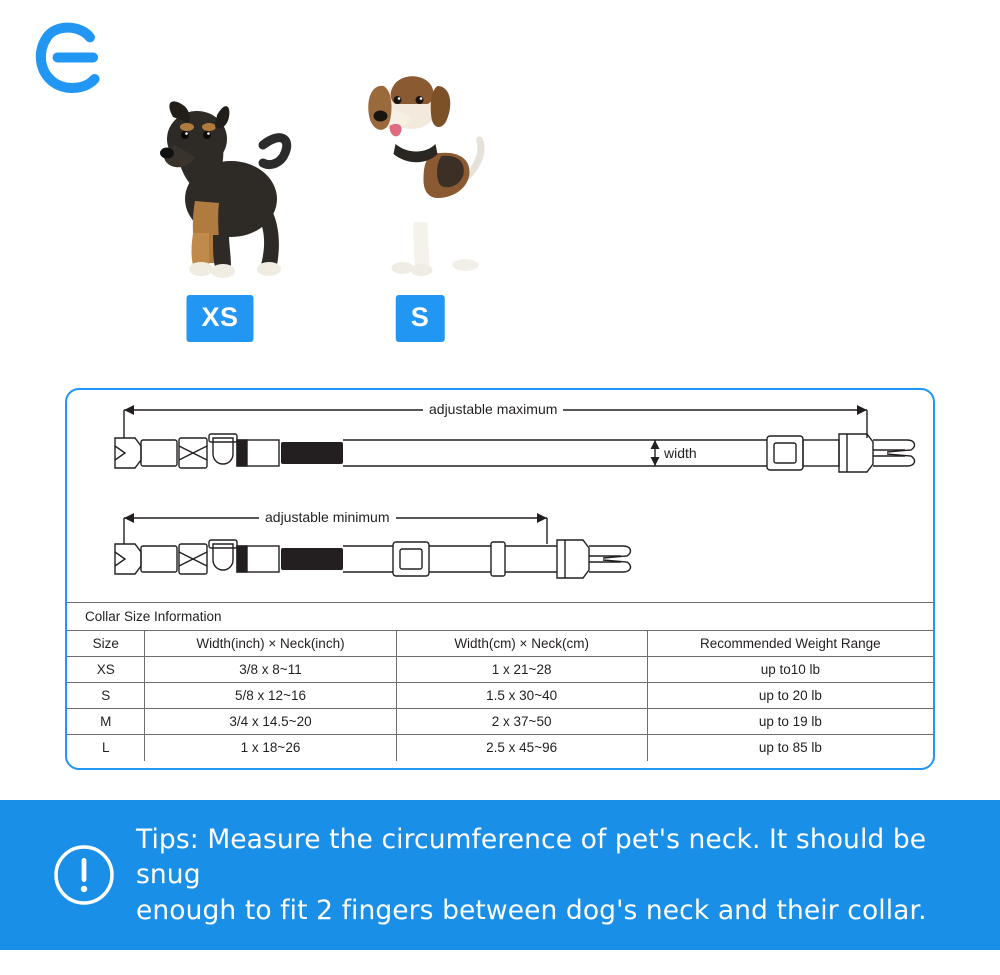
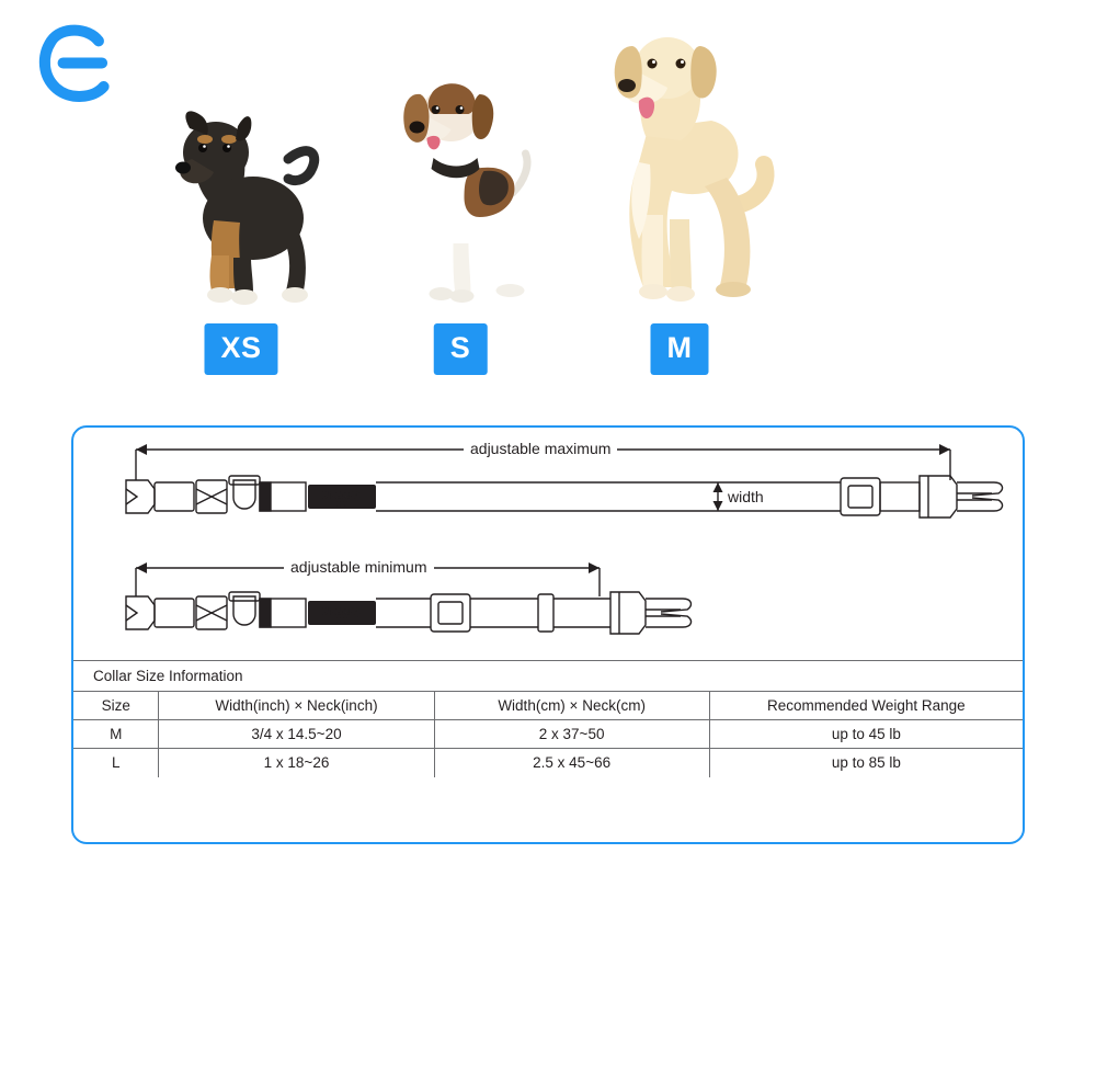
  XS
  S
+ M
  adjustable maximum
  adjustable minimum
  width
  Collar Size Information
  Size	Width(inch) × Neck(inch)	Width(cm) × Neck(cm)	Recommended Weight Range
- XS	3/8 x 8~11	1 x 21~28	up to10 lb
- S	5/8 x 12~16	1.5 x 30~40	up to 20 lb
- M	3/4 x 14.5~20	2 x 37~50	up to 19 lb
+ M	3/4 x 14.5~20	2 x 37~50	up to 45 lb
- L	1 x 18~26	2.5 x 45~96	up to 85 lb
+ L	1 x 18~26	2.5 x 45~66	up to 85 lb
- Tips: Measure the circumference of pet's neck. It should be snug
- enough to fit 2 fingers between dog's neck and their collar.
